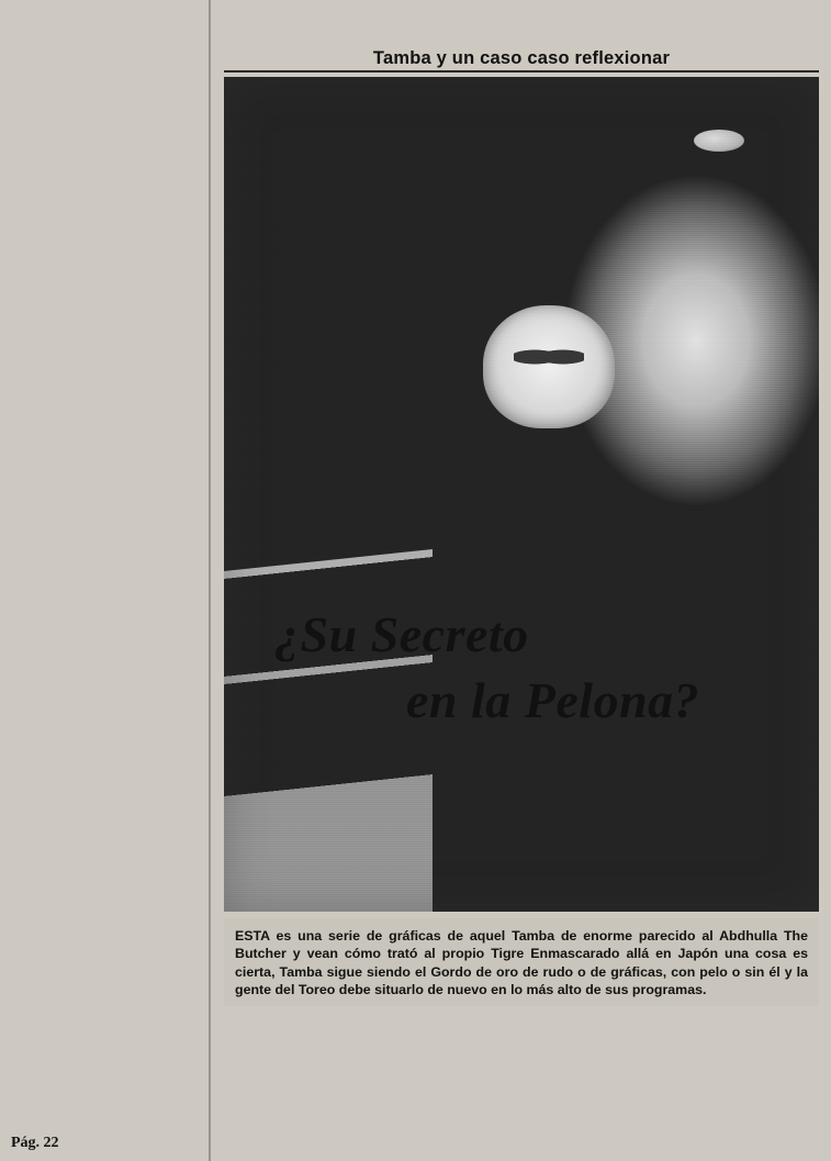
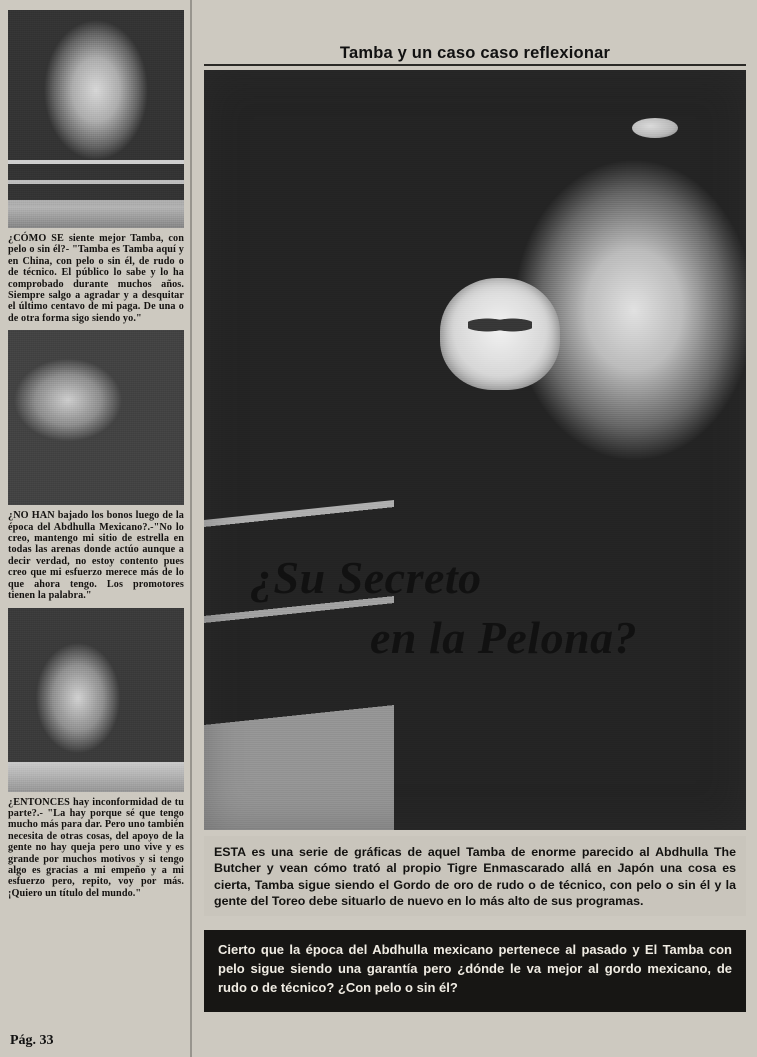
+ ¿CÓMO SE siente mejor Tamba, con pelo o sin él?- "Tamba es Tamba aquí y en China, con pelo o sin él, de rudo o de técnico. El público lo sabe y lo ha comprobado durante muchos años. Siempre salgo a agradar y a desquitar el último centavo de mi paga. De una o de otra forma sigo siendo yo."
+ ¿NO HAN bajado los bonos luego de la época del Abdhulla Mexicano?.-"No lo creo, mantengo mi sitio de estrella en todas las arenas donde actúo aunque a decir verdad, no estoy contento pues creo que mi esfuerzo merece más de lo que ahora tengo. Los promotores tienen la palabra."
+ ¿ENTONCES hay inconformidad de tu parte?.- "La hay porque sé que tengo mucho más para dar. Pero uno también necesita de otras cosas, del apoyo de la gente no hay queja pero uno vive y es grande por muchos motivos y si tengo algo es gracias a mi empeño y a mi esfuerzo pero, repito, voy por más. ¡Quiero un título del mundo."
- Pág. 22
+ Pág. 33
  Tamba y un caso caso reflexionar
  ¿Su Secreto
- ESTA es una serie de gráficas de aquel Tamba de enorme parecido al Abdhulla The Butcher y vean cómo trató al propio Tigre Enmascarado allá en Japón una cosa es cierta, Tamba sigue siendo el Gordo de oro de rudo o de gráficas, con pelo o sin él y la gente del Toreo debe situarlo de nuevo en lo más alto de sus programas.
+ ESTA es una serie de gráficas de aquel Tamba de enorme parecido al Abdhulla The Butcher y vean cómo trató al propio Tigre Enmascarado allá en Japón una cosa es cierta, Tamba sigue siendo el Gordo de oro de rudo o de técnico, con pelo o sin él y la gente del Toreo debe situarlo de nuevo en lo más alto de sus programas.
+ Cierto que la época del Abdhulla mexicano pertenece al pasado y El Tamba con pelo sigue siendo una garantía pero ¿dónde le va mejor al gordo mexicano, de rudo o de técnico? ¿Con pelo o sin él?
